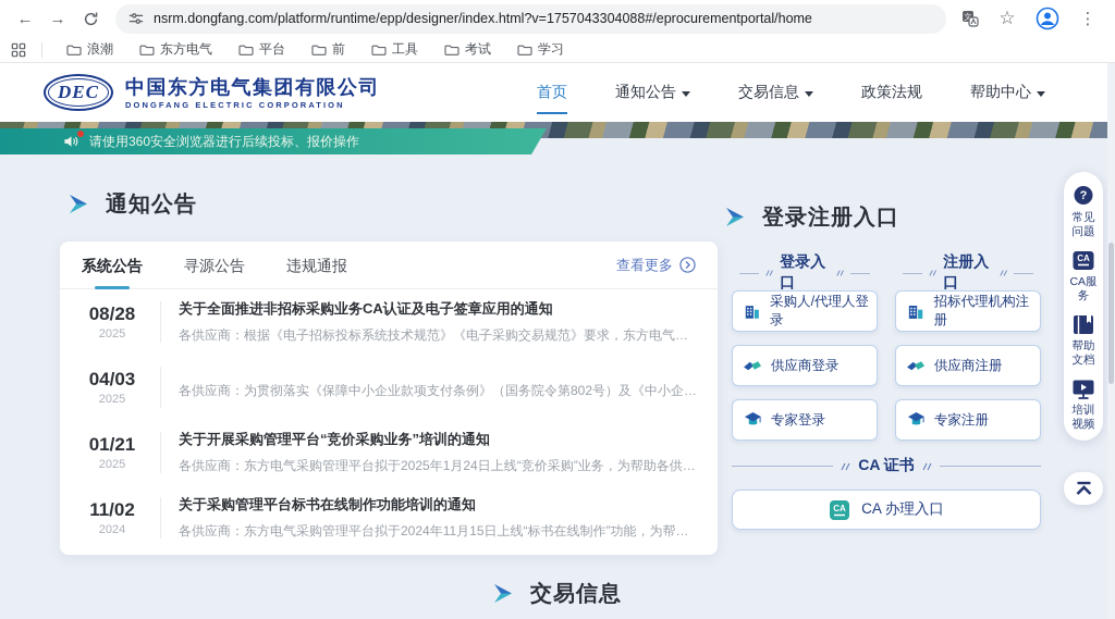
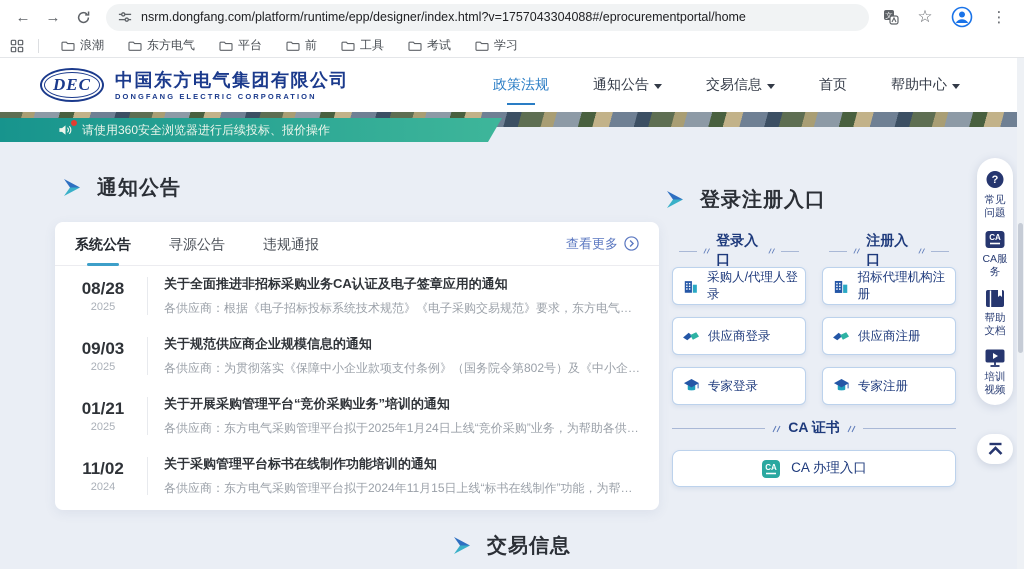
  ←
  →
  nsrm.dongfang.com/platform/runtime/epp/designer/index.html?v=1757043304088#/eprocurementportal/home
  文
  ☆
  ⋮
  浪潮
  东方电气
  平台
  前
  工具
  考试
  学习
  DEC
  中国东方电气集团有限公司
  DONGFANG ELECTRIC CORPORATION
- 首页
+ 政策法规
  通知公告
  交易信息
- 政策法规
+ 首页
  帮助中心
  请使用360安全浏览器进行后续投标、报价操作
  通知公告
  系统公告
  寻源公告
  违规通报
  查看更多
  08/28
  2025
  关于全面推进非招标采购业务CA认证及电子签章应用的通知
  各供应商：根据《电子招标投标系统技术规范》《电子采购交易规范》要求，东方电气采购
- 04/03
+ 09/03
  2025
+ 关于规范供应商企业规模信息的通知
  各供应商：为贯彻落实《保障中小企业款项支付条例》（国务院令第802号）及《中小企业
  01/21
  2025
  关于开展采购管理平台“竞价采购业务”培训的通知
  各供应商：东方电气采购管理平台拟于2025年1月24日上线“竞价采购”业务，为帮助各供…
  11/02
  2024
  关于采购管理平台标书在线制作功能培训的通知
  各供应商：东方电气采购管理平台拟于2024年11月15日上线“标书在线制作”功能，为帮…
  登录注册入口
  登录入口
  注册入口
  采购人/代理人登录
  招标代理机构注册
  供应商登录
  供应商注册
  专家登录
  专家注册
  CA 证书
  CA
  CA 办理入口
  交易信息
  ?
  常见问题
  CA
  CA服务
  帮助文档
  培训视频
